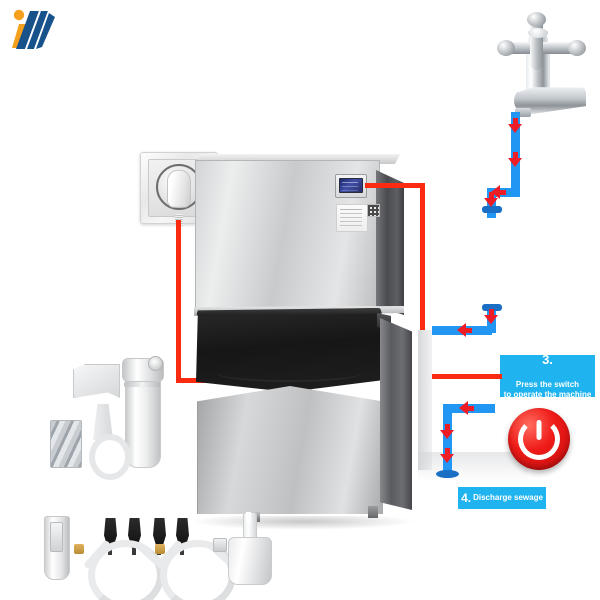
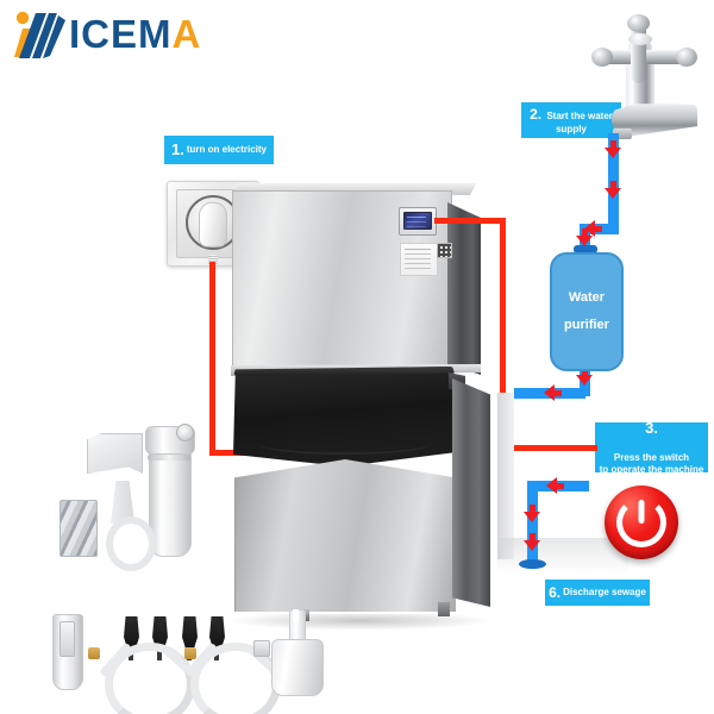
+ ICEMA
+ 1.
+ turn on electricity
+ 2. Start the water
+ supply
  3.
  Press the switch
  to operate the machine
- 4.
+ 6.
  Discharge sewage
+ Water
+ purifier
